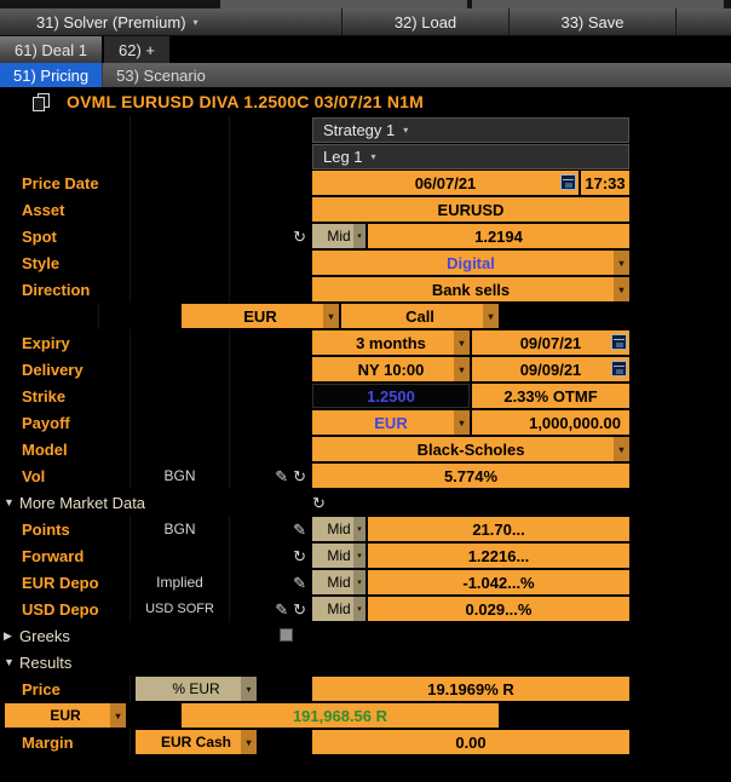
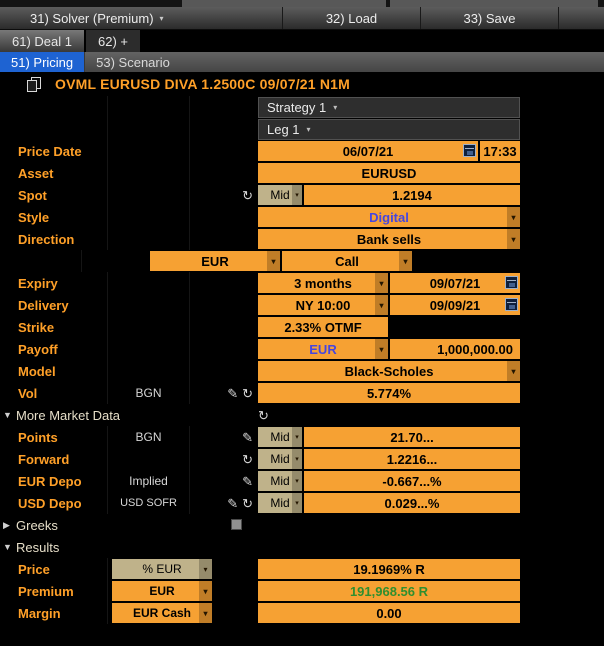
  31) Solver (Premium)
  ▾
  32) Load
  33) Save
  61) Deal 1
  62) +
  51) Pricing
  53) Scenario
- OVML EURUSD DIVA 1.2500C 03/07/21 N1M
+ OVML EURUSD DIVA 1.2500C 09/07/21 N1M
  Strategy 1
  ▾
  Leg 1
  ▾
  Price Date
  06/07/21
  17:33
  Asset
  EURUSD
  Spot
  ↻
  Mid
  1.2194
  Style
  Digital
  ▾
  Direction
  Bank sells
  ▾
  EUR
  ▾
  Call
  ▾
  Expiry
  3 months
  ▾
  09/07/21
  Delivery
  NY 10:00
  ▾
  09/09/21
  Strike
- 1.2500
  2.33% OTMF
  Payoff
  EUR
  ▾
  1,000,000.00
  Model
  Black-Scholes
  ▾
  Vol
  BGN
  ✎
  ↻
  5.774%
  ▼
  More Market Data
  ↻
  Points
  BGN
  ✎
  Mid
  21.70...
  Forward
  ↻
  Mid
  1.2216...
  EUR Depo
  Implied
  ✎
  Mid
- -1.042...%
+ -0.667...%
  USD Depo
  USD SOFR
  ✎
  ↻
  Mid
  0.029...%
  ▶
  Greeks
  ▼
  Results
  Price
  % EUR
  ▾
  19.1969% R
+ Premium
  EUR
  ▾
  191,968.56 R
  Margin
  EUR Cash
  ▾
  0.00
